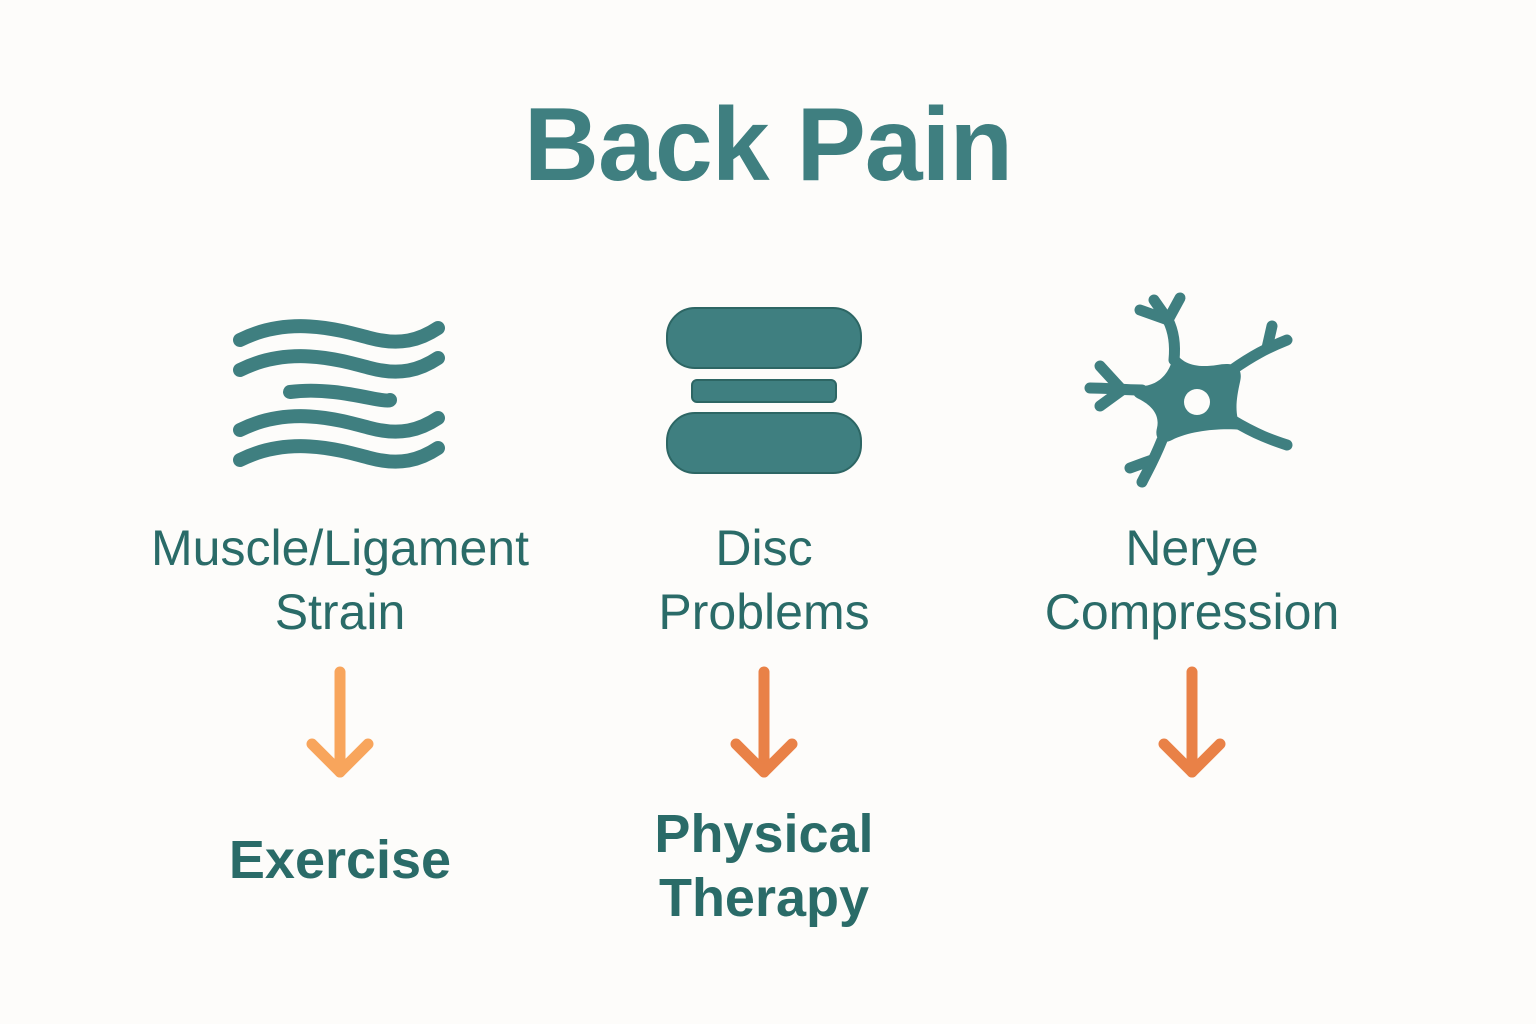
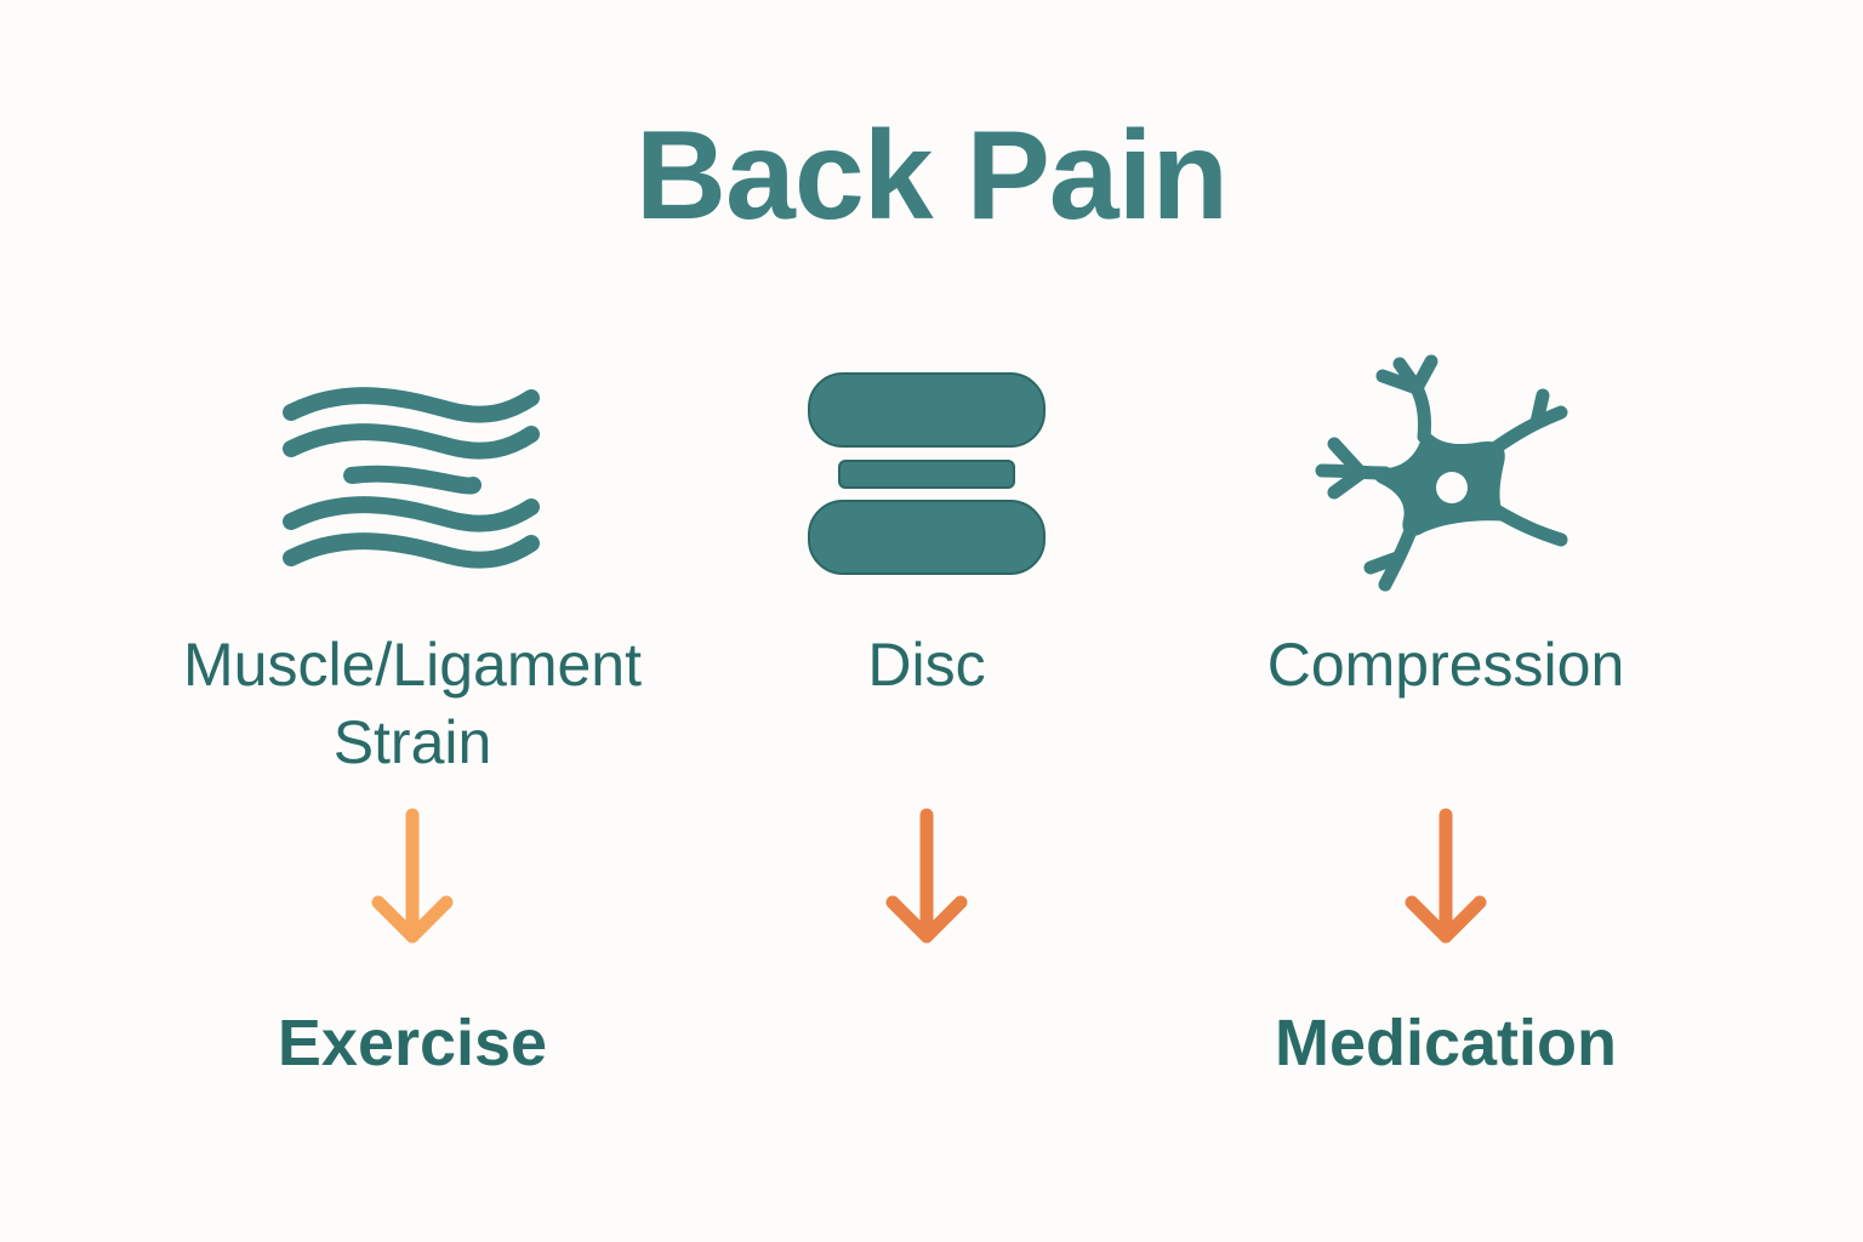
  Back Pain
  Muscle/Ligament
  Strain
  Exercise
  Disc
- Problems
- Physical
- Therapy
- Nerye
  Compression
+ Medication
